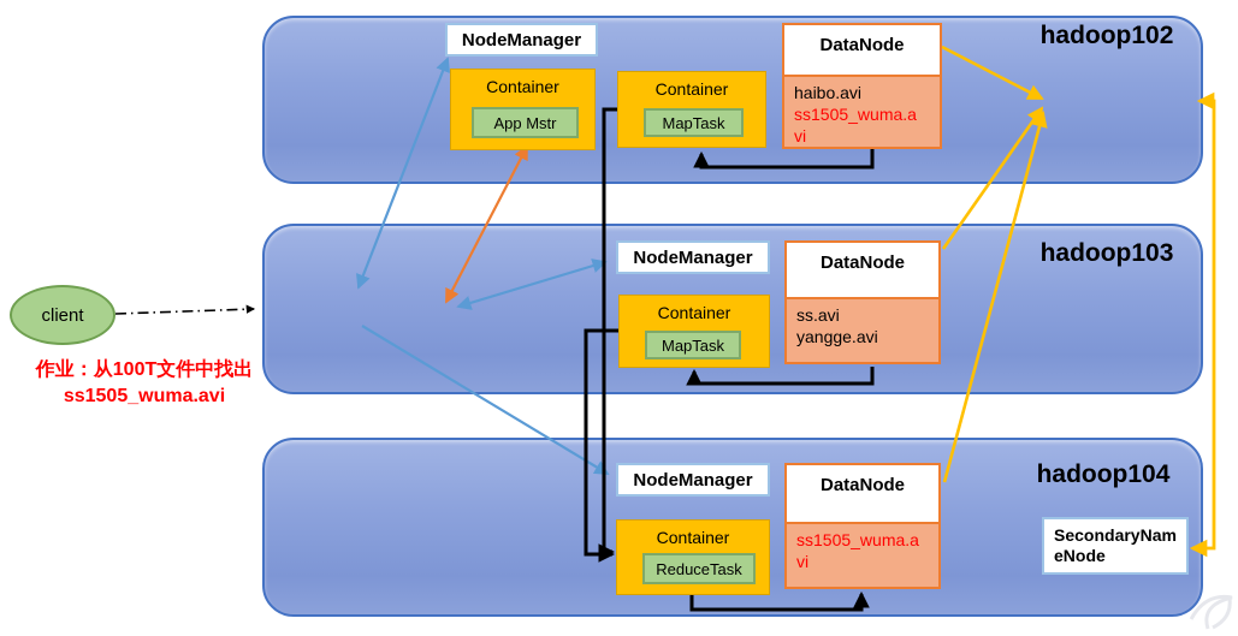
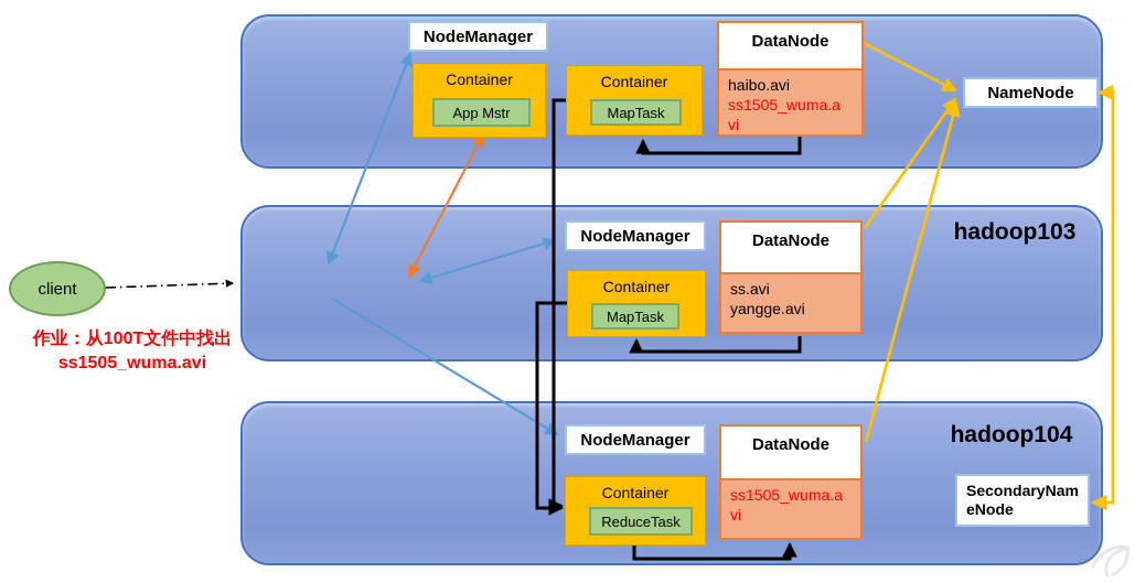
- hadoop102
  hadoop103
  hadoop104
  NodeManager
  Container
  App Mstr
  Container
  MapTask
  DataNode
  haibo.avi
  ss1505_wuma.avi
+ NameNode
  NodeManager
  Container
  MapTask
  DataNode
  ss.avi
  yangge.avi
  NodeManager
  Container
  ReduceTask
  DataNode
  ss1505_wuma.avi
  SecondaryNameNode
  client
  作业：从100T文件中找出
  ss1505_wuma.avi
